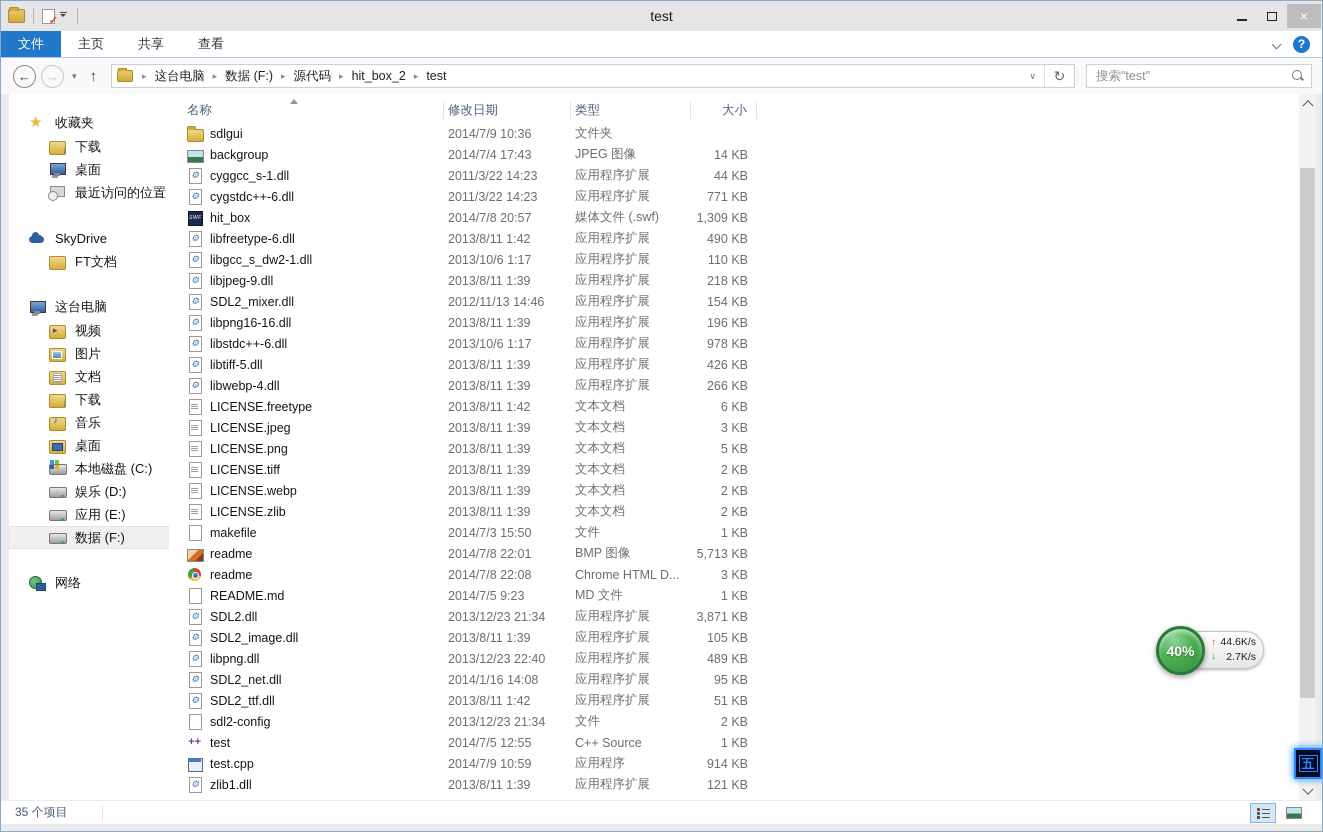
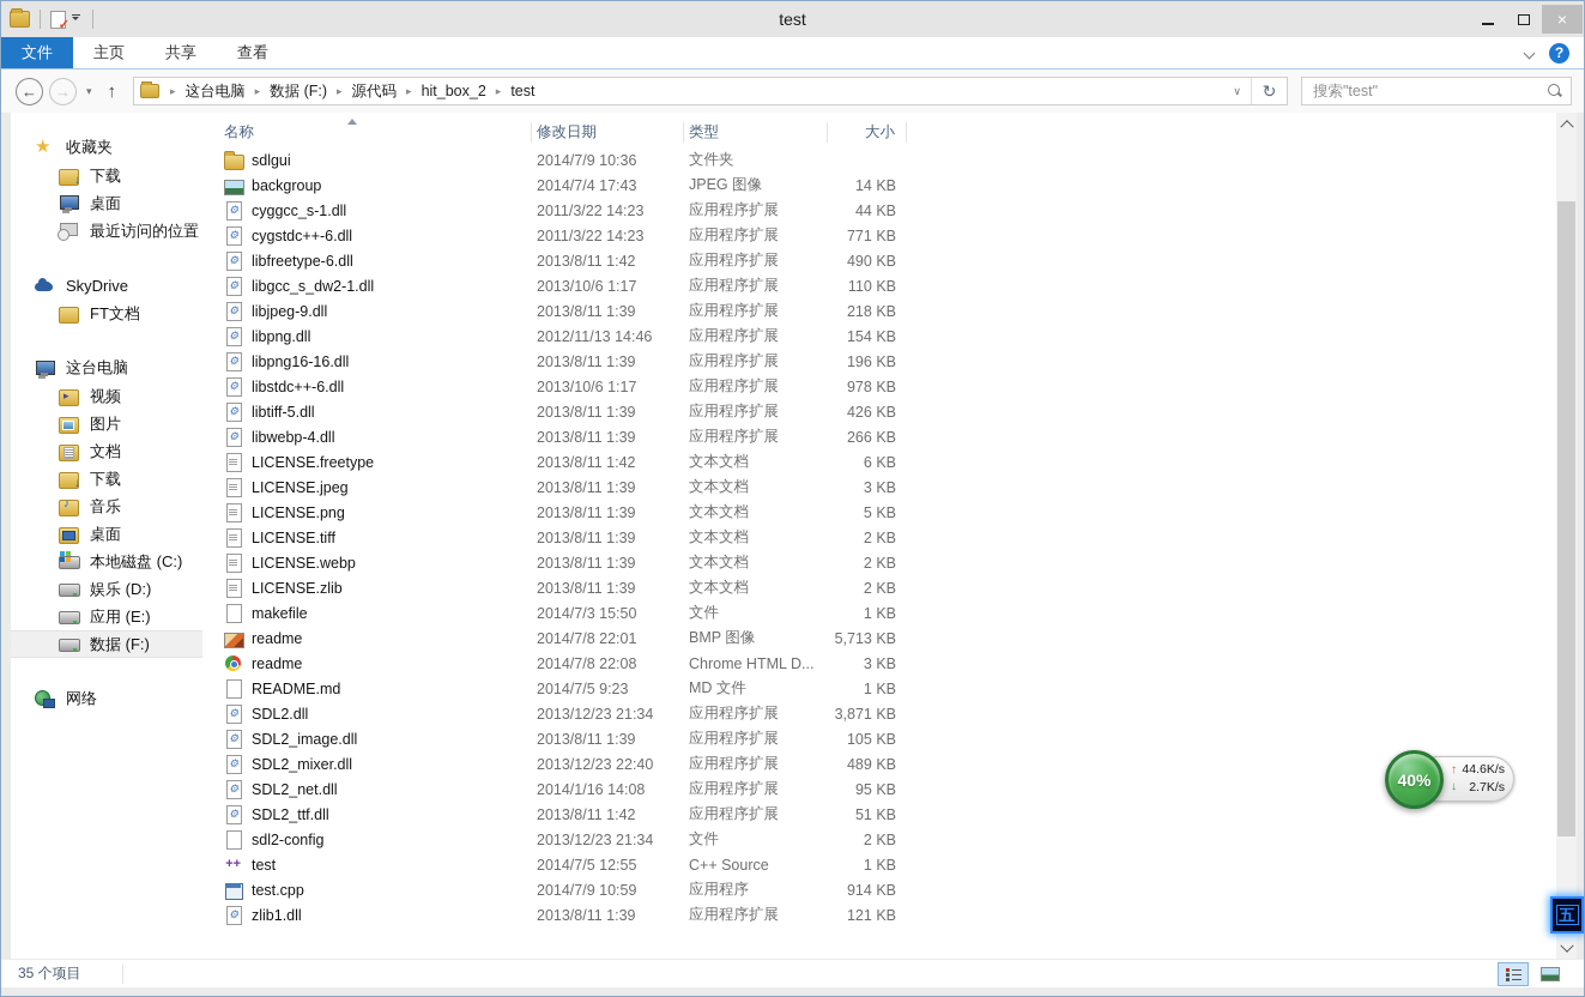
  test
  ×
  文件
  主页
  共享
  查看
  ?
  ←
  →
  ▾
  ↑
  ▸
  这台电脑
  ▸
  数据 (F:)
  ▸
  源代码
  ▸
  hit_box_2
  ▸
  test
  ∨
  ↻
  搜索"test"
  收藏夹
  下载
  桌面
  最近访问的位置
  SkyDrive
  FT文档
  这台电脑
  视频
  图片
  文档
  下载
  音乐
  桌面
  本地磁盘 (C:)
  娱乐 (D:)
  应用 (E:)
  数据 (F:)
  网络
  名称
  修改日期
  类型
  大小
  sdlgui
  2014/7/9 10:36
  文件夹
  backgroup
  2014/7/4 17:43
  JPEG 图像
  14 KB
  cyggcc_s-1.dll
  2011/3/22 14:23
  应用程序扩展
  44 KB
  cygstdc++-6.dll
  2011/3/22 14:23
  应用程序扩展
  771 KB
- hit_box
- 2014/7/8 20:57
- 媒体文件 (.swf)
- 1,309 KB
  libfreetype-6.dll
  2013/8/11 1:42
  应用程序扩展
  490 KB
  libgcc_s_dw2-1.dll
  2013/10/6 1:17
  应用程序扩展
  110 KB
  libjpeg-9.dll
  2013/8/11 1:39
  应用程序扩展
  218 KB
- SDL2_mixer.dll
+ libpng.dll
  2012/11/13 14:46
  应用程序扩展
  154 KB
  libpng16-16.dll
  2013/8/11 1:39
  应用程序扩展
  196 KB
  libstdc++-6.dll
  2013/10/6 1:17
  应用程序扩展
  978 KB
  libtiff-5.dll
  2013/8/11 1:39
  应用程序扩展
  426 KB
  libwebp-4.dll
  2013/8/11 1:39
  应用程序扩展
  266 KB
  LICENSE.freetype
  2013/8/11 1:42
  文本文档
  6 KB
  LICENSE.jpeg
  2013/8/11 1:39
  文本文档
  3 KB
  LICENSE.png
  2013/8/11 1:39
  文本文档
  5 KB
  LICENSE.tiff
  2013/8/11 1:39
  文本文档
  2 KB
  LICENSE.webp
  2013/8/11 1:39
  文本文档
  2 KB
  LICENSE.zlib
  2013/8/11 1:39
  文本文档
  2 KB
  makefile
  2014/7/3 15:50
  文件
  1 KB
  readme
  2014/7/8 22:01
  BMP 图像
  5,713 KB
  readme
  2014/7/8 22:08
  Chrome HTML D...
  3 KB
  README.md
  2014/7/5 9:23
  MD 文件
  1 KB
  SDL2.dll
  2013/12/23 21:34
  应用程序扩展
  3,871 KB
  SDL2_image.dll
  2013/8/11 1:39
  应用程序扩展
  105 KB
- libpng.dll
+ SDL2_mixer.dll
  2013/12/23 22:40
  应用程序扩展
  489 KB
  SDL2_net.dll
  2014/1/16 14:08
  应用程序扩展
  95 KB
  SDL2_ttf.dll
  2013/8/11 1:42
  应用程序扩展
  51 KB
  sdl2-config
  2013/12/23 21:34
  文件
  2 KB
  test
  2014/7/5 12:55
  C++ Source
  1 KB
  test.cpp
  2014/7/9 10:59
  应用程序
  914 KB
  zlib1.dll
  2013/8/11 1:39
  应用程序扩展
  121 KB
  35 个项目
  ↑
  44.6K/s
  ↓
  2.7K/s
  40%
  五
